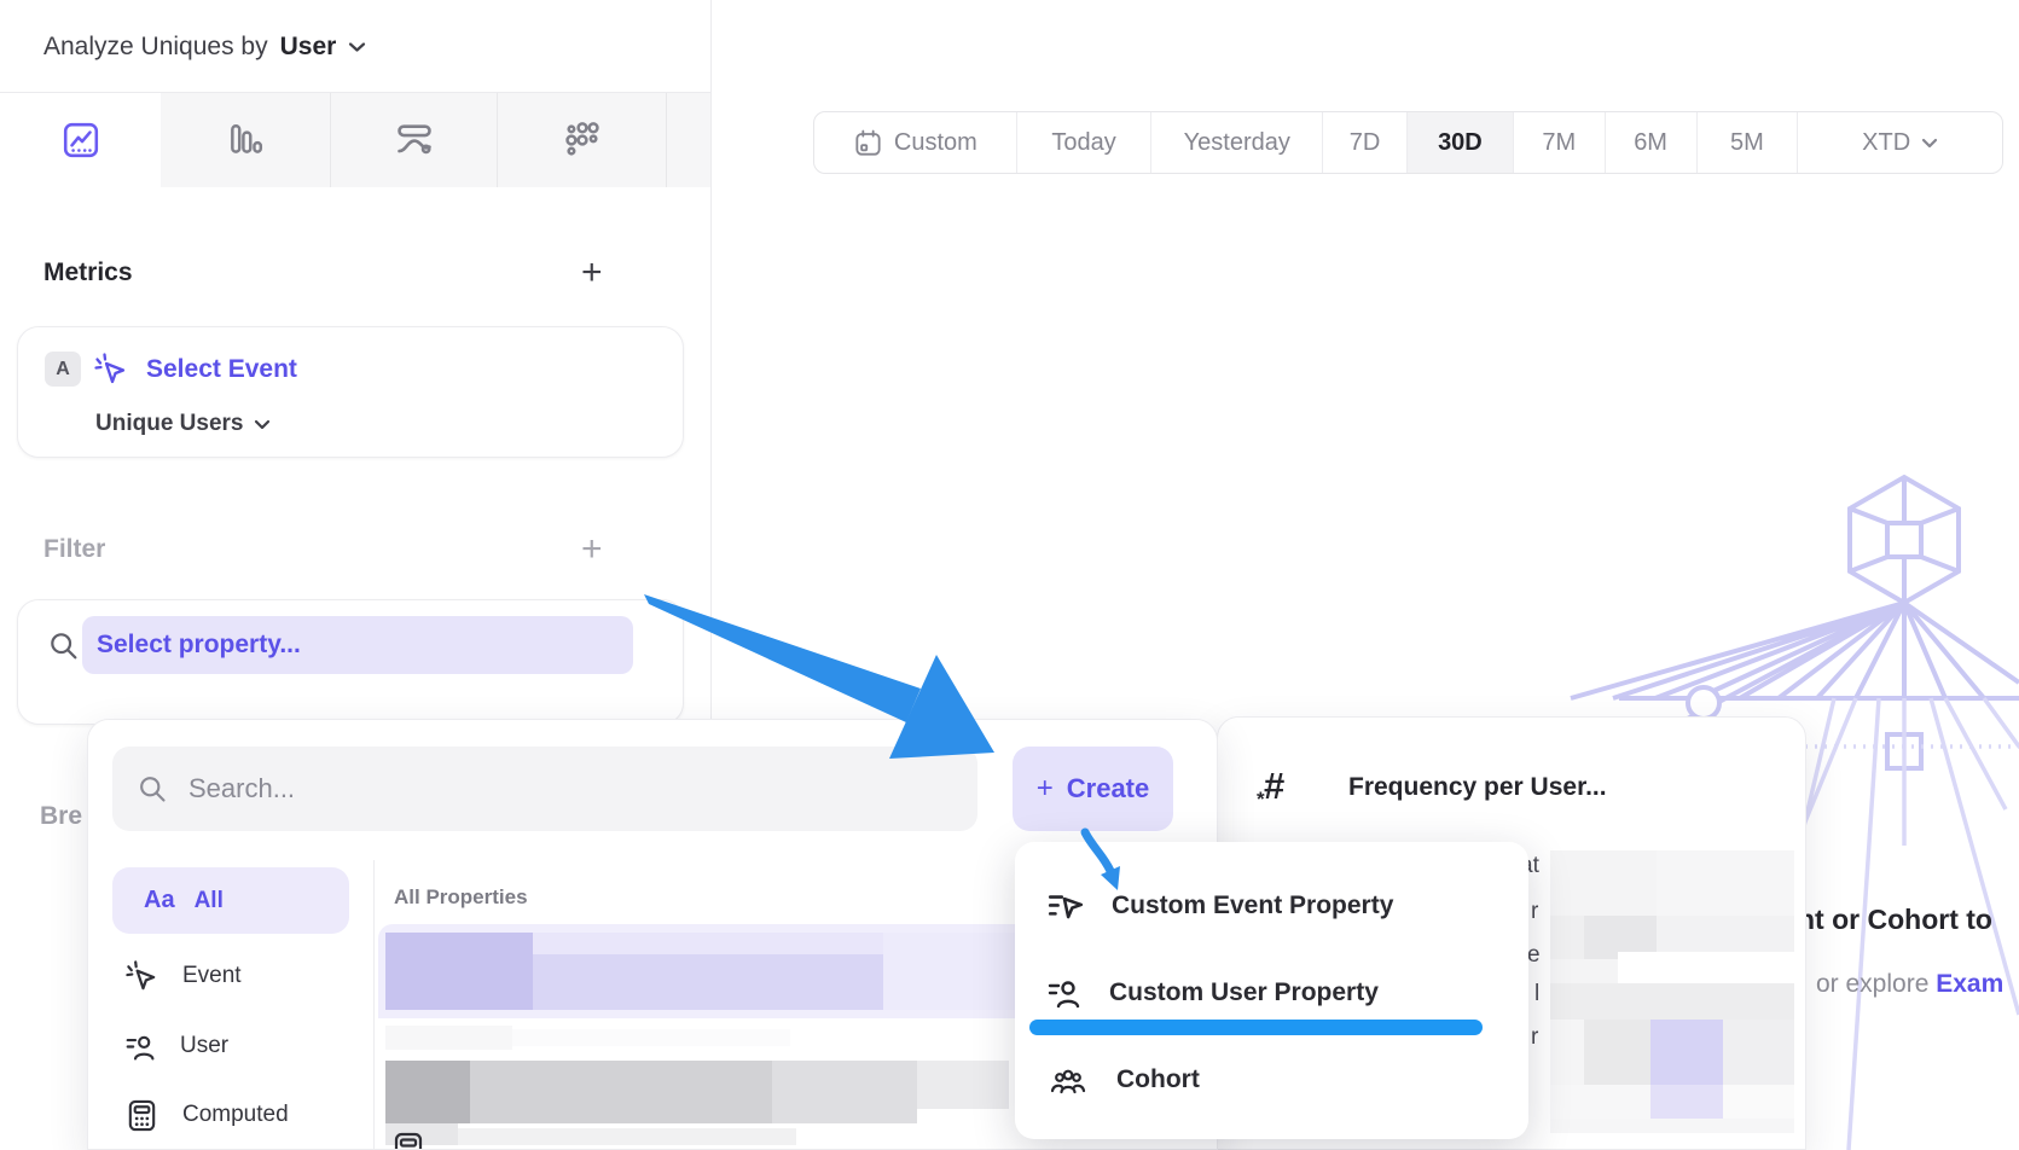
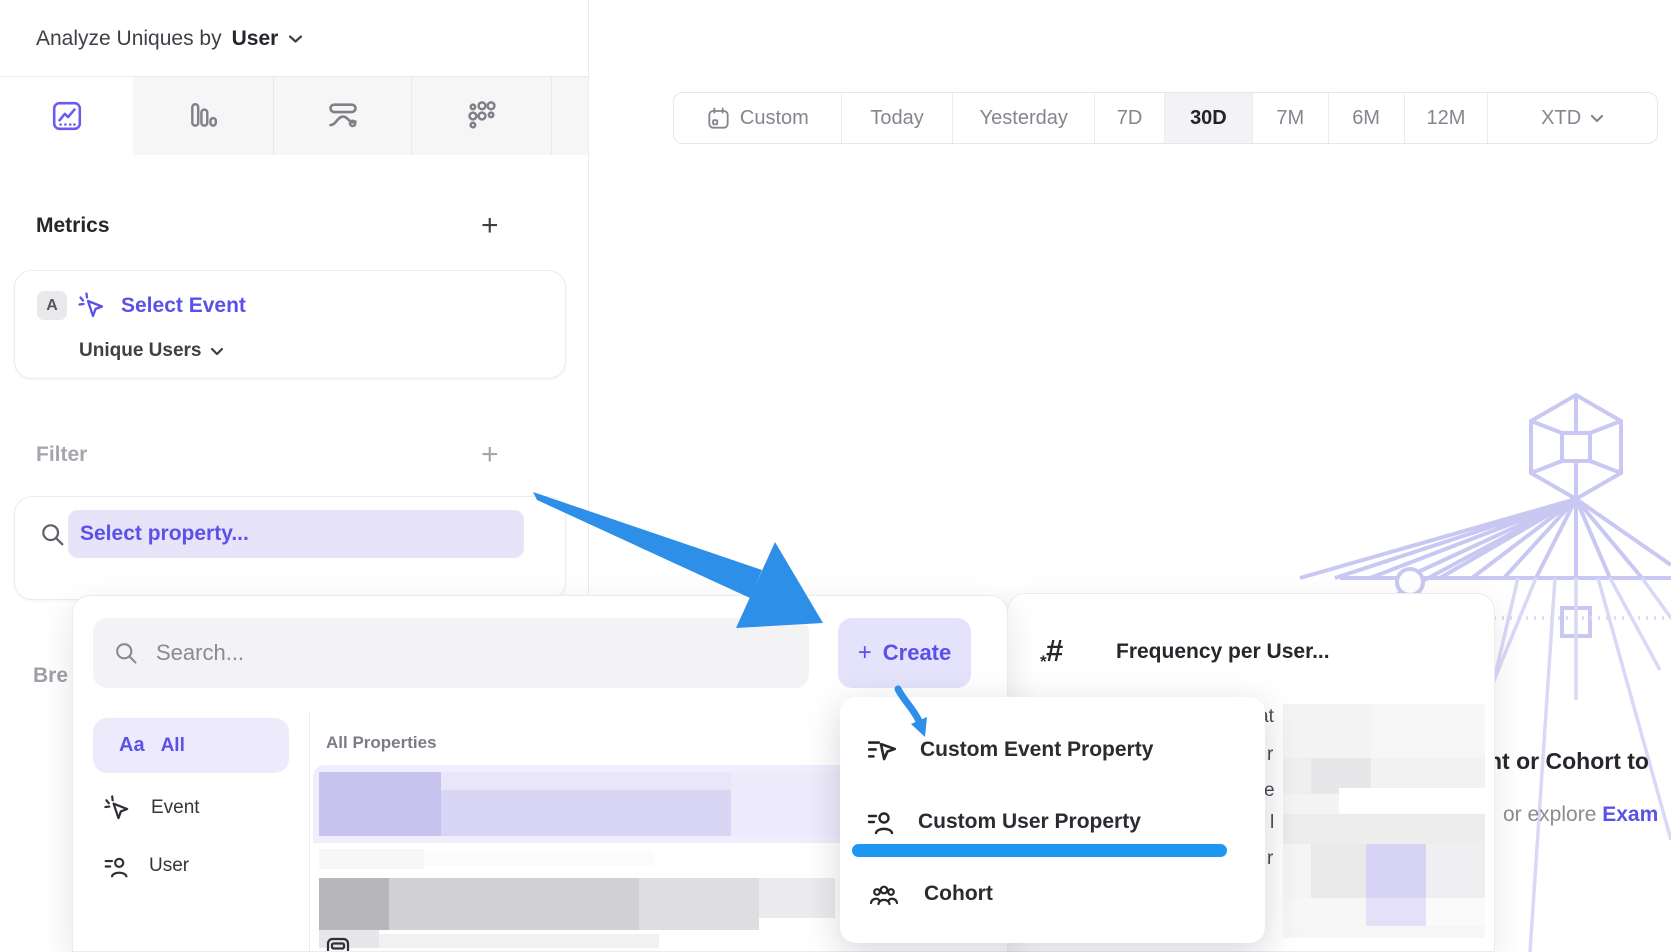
  nt or Cohort to
  or explore Exam
  Analyze Uniques by
  User
  Metrics
  +
  A
  Select Event
  Unique Users
  Filter
  +
  Select property...
  Bre
  Custom
  Today
  Yesterday
  7D
  30D
  7M
  6M
- 5M
+ 12M
  XTD
  #
  *
  Frequency per User...
  r
  e
  l
  r
  Search...
  +
  Create
  Aa
  All
  Event
  User
- Computed
  All Properties
  Custom Event Property
  Custom User Property
  Cohort
